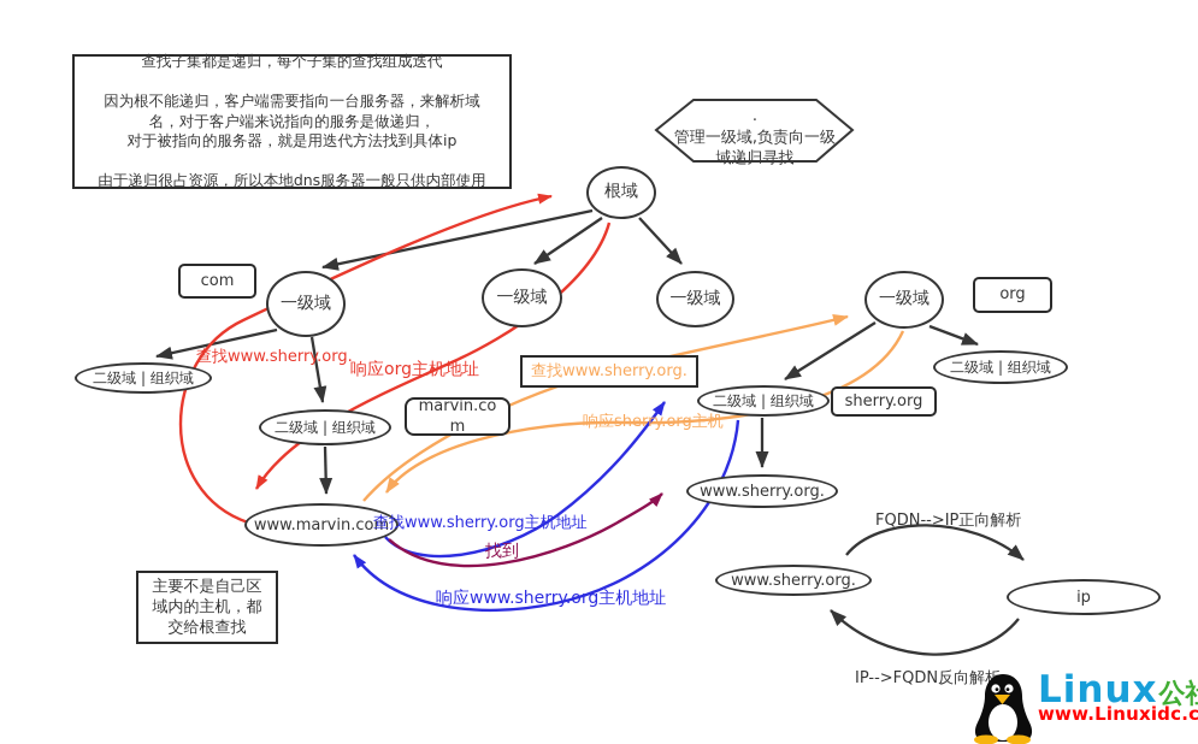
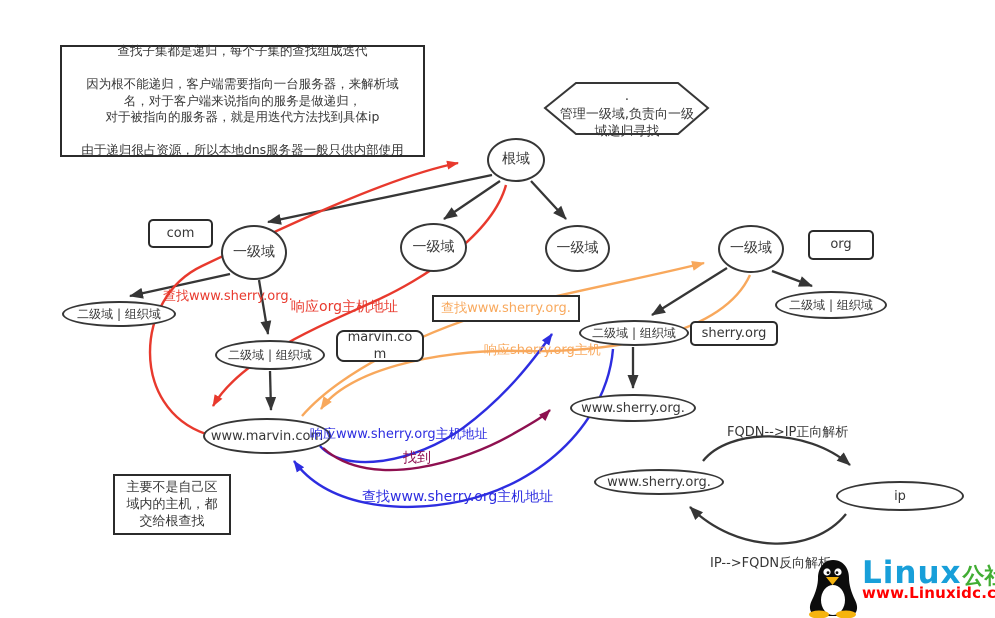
  根域
  一级域
  一级域
  一级域
  一级域
  二级域 | 组织域
  二级域 | 组织域
  二级域 | 组织域
  二级域 | 组织域
  www.marvin.com
  www.sherry.org.
  www.sherry.org.
  ip
  com
  org
  marvin.co
  m
  sherry.org
  查找www.sherry.org.
  查找子集都是递归，每个子集的查找组成迭代
  因为根不能递归，客户端需要指向一台服务器，来解析域
  名，对于客户端来说指向的服务是做递归，
  对于被指向的服务器，就是用迭代方法找到具体ip
  由于递归很占资源，所以本地dns服务器一般只供内部使用
  主要不是自己区
  域内的主机，都
  交给根查找
  .
  管理一级域,负责向一级
  域递归寻找
  查找www.sherry.org.
  响应org主机地址
  响应sherry.org主机
- 查找www.sherry.org主机地址
+ 响应www.sherry.org主机地址
  找到
- 响应www.sherry.org主机地址
+ 查找www.sherry.org主机地址
  FQDN-->IP正向解析
  IP-->FQDN反向解
  Linux
  www.Linuxidc.c
